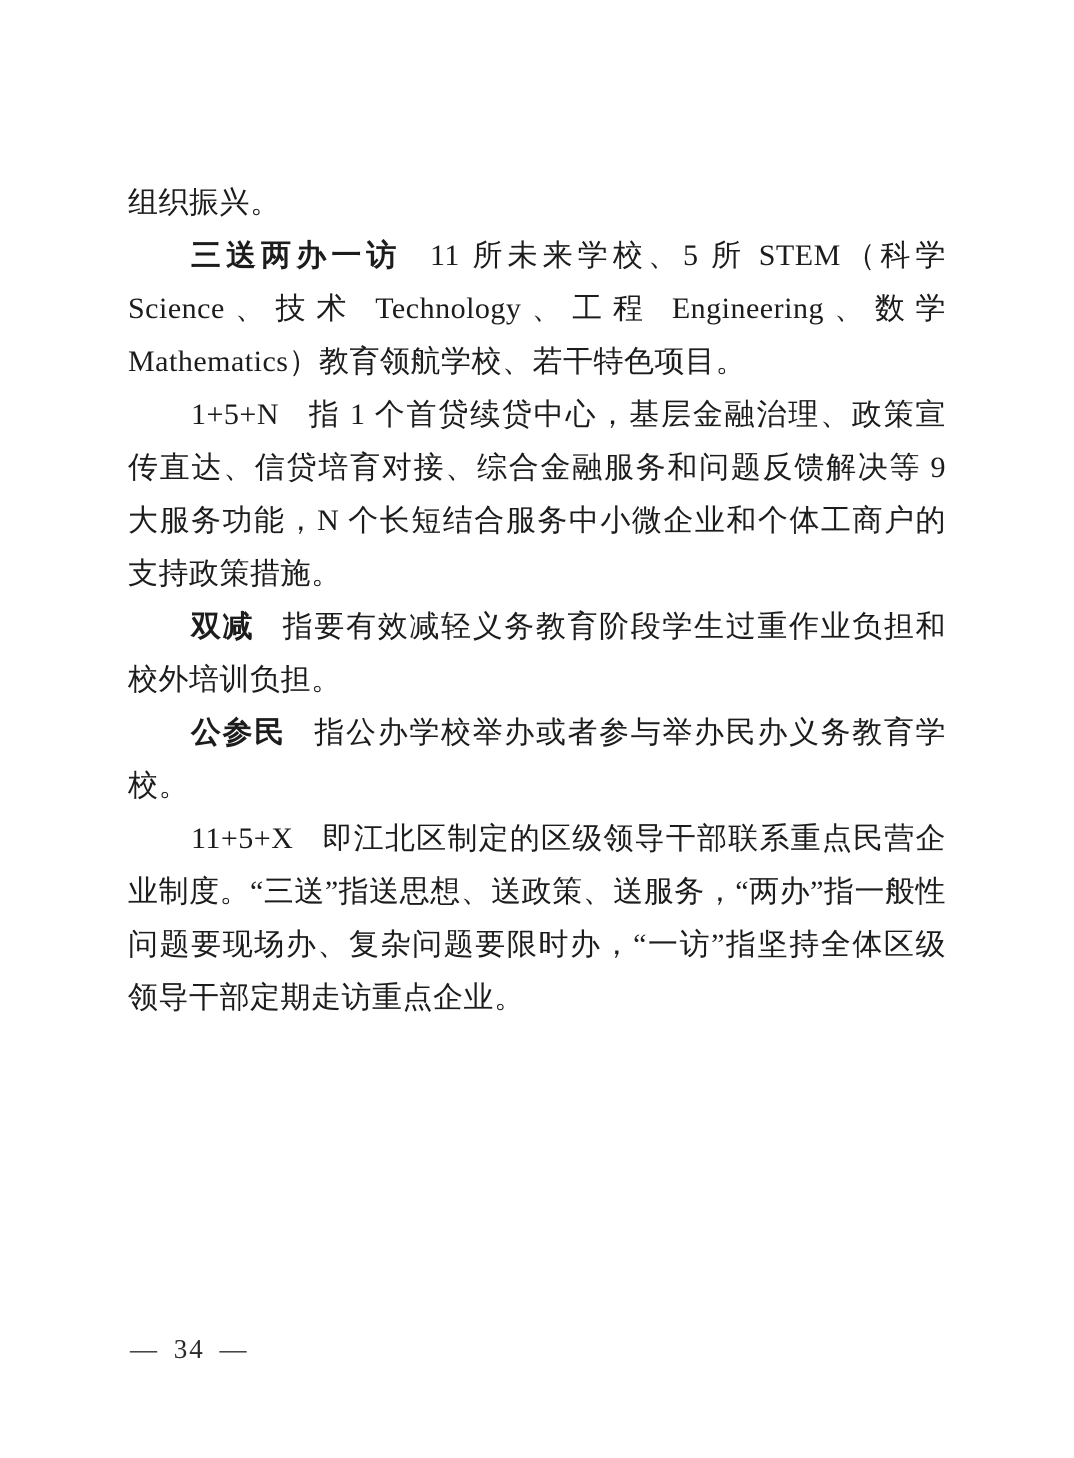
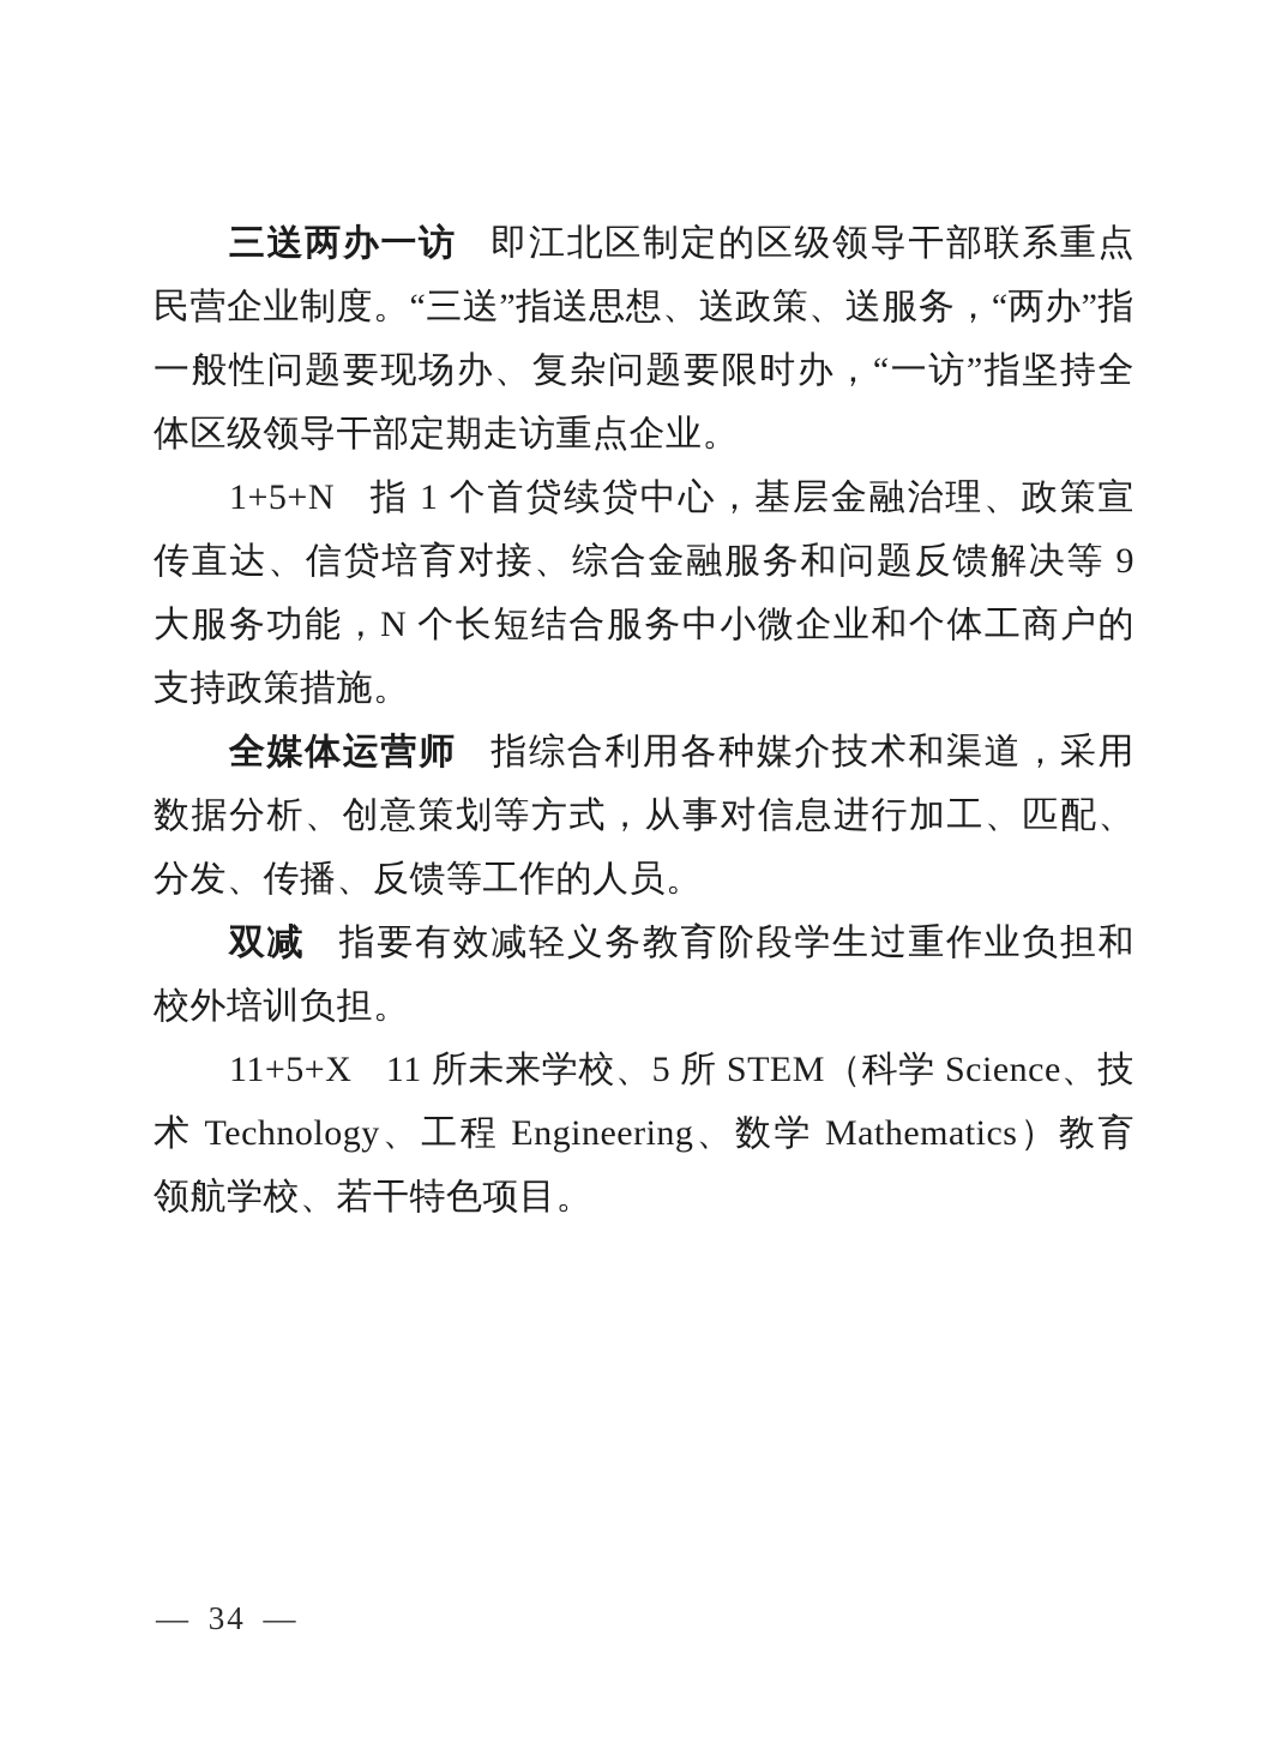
- 组织振兴。
- 三送两办一访 11 所未来学校、5 所 STEM（科学 Science、技术 Technology、工程 Engineering、数学 Mathematics）教育领航学校、若干特色项目。
+ 三送两办一访 即江北区制定的区级领导干部联系重点民营企业制度。“三送”指送思想、送政策、送服务，“两办”指一般性问题要现场办、复杂问题要限时办，“一访”指坚持全体区级领导干部定期走访重点企业。
  1+5+N 指 1 个首贷续贷中心，基层金融治理、政策宣传直达、信贷培育对接、综合金融服务和问题反馈解决等 9 大服务功能，N 个长短结合服务中小微企业和个体工商户的支持政策措施。
+ 全媒体运营师 指综合利用各种媒介技术和渠道，采用数据分析、创意策划等方式，从事对信息进行加工、匹配、分发、传播、反馈等工作的人员。
  双减 指要有效减轻义务教育阶段学生过重作业负担和校外培训负担。
- 公参民 指公办学校举办或者参与举办民办义务教育学校。
- 11+5+X 即江北区制定的区级领导干部联系重点民营企业制度。“三送”指送思想、送政策、送服务，“两办”指一般性问题要现场办、复杂问题要限时办，“一访”指坚持全体区级领导干部定期走访重点企业。
+ 11+5+X 11 所未来学校、5 所 STEM（科学 Science、技术 Technology、工程 Engineering、数学 Mathematics）教育领航学校、若干特色项目。
  — 34 —
